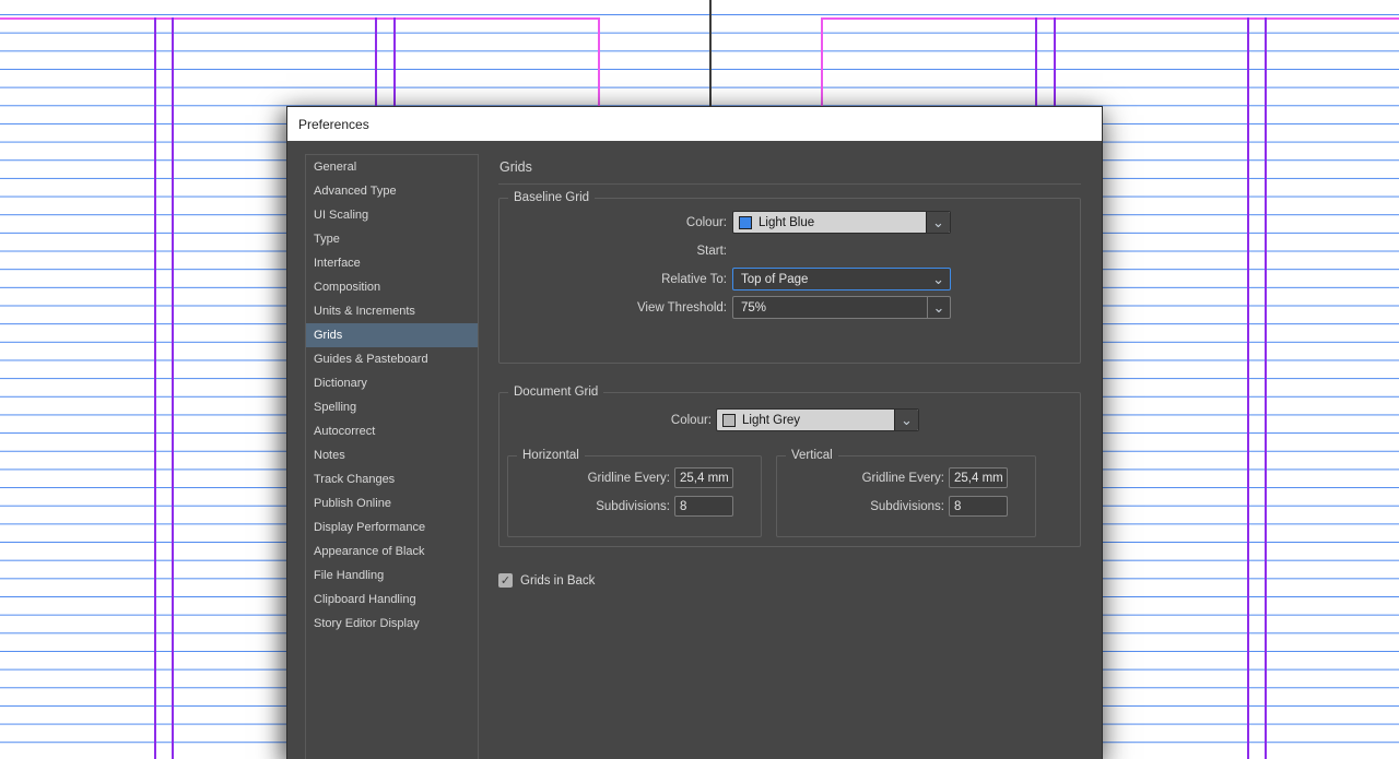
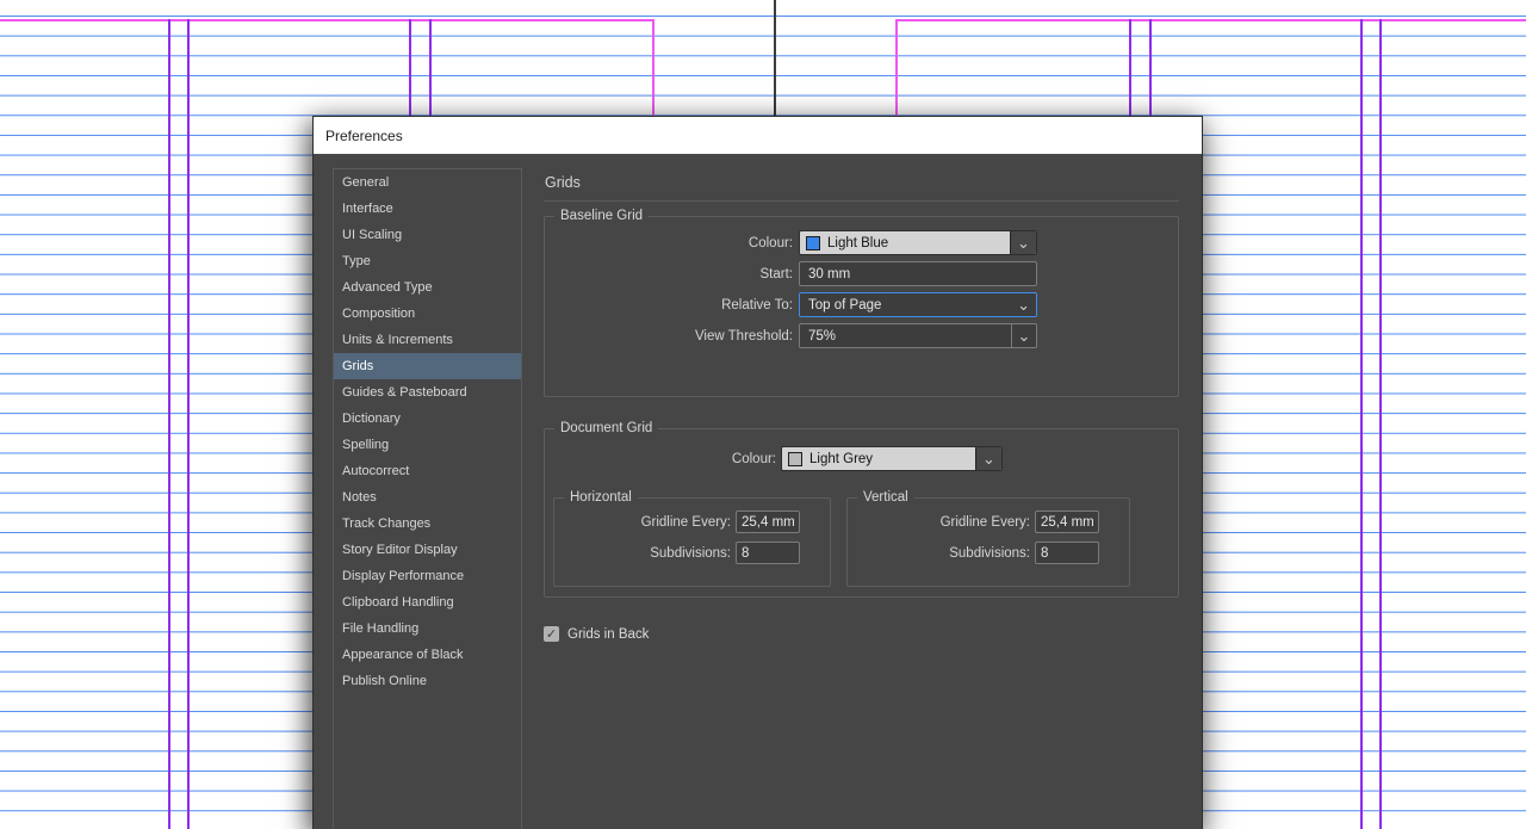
  Preferences
  General
- Advanced Type
+ Interface
  UI Scaling
  Type
- Interface
+ Advanced Type
  Composition
  Units & Increments
  Grids
  Guides & Pasteboard
  Dictionary
  Spelling
  Autocorrect
  Notes
  Track Changes
- Publish Online
+ Story Editor Display
  Display Performance
- Appearance of Black
+ Clipboard Handling
  File Handling
- Clipboard Handling
+ Appearance of Black
- Story Editor Display
+ Publish Online
  Grids
  Baseline Grid
  Colour:
  Light Blue
  ⌄
  Start:
+ 30 mm
  Relative To:
  Top of Page
  ⌄
  View Threshold:
  75%
  ⌄
  Document Grid
  Colour:
  Light Grey
  ⌄
  Horizontal
  Gridline Every:
  25,4 mm
  Subdivisions:
  8
  Vertical
  Gridline Every:
  25,4 mm
  Subdivisions:
  8
  ✓
  Grids in Back
